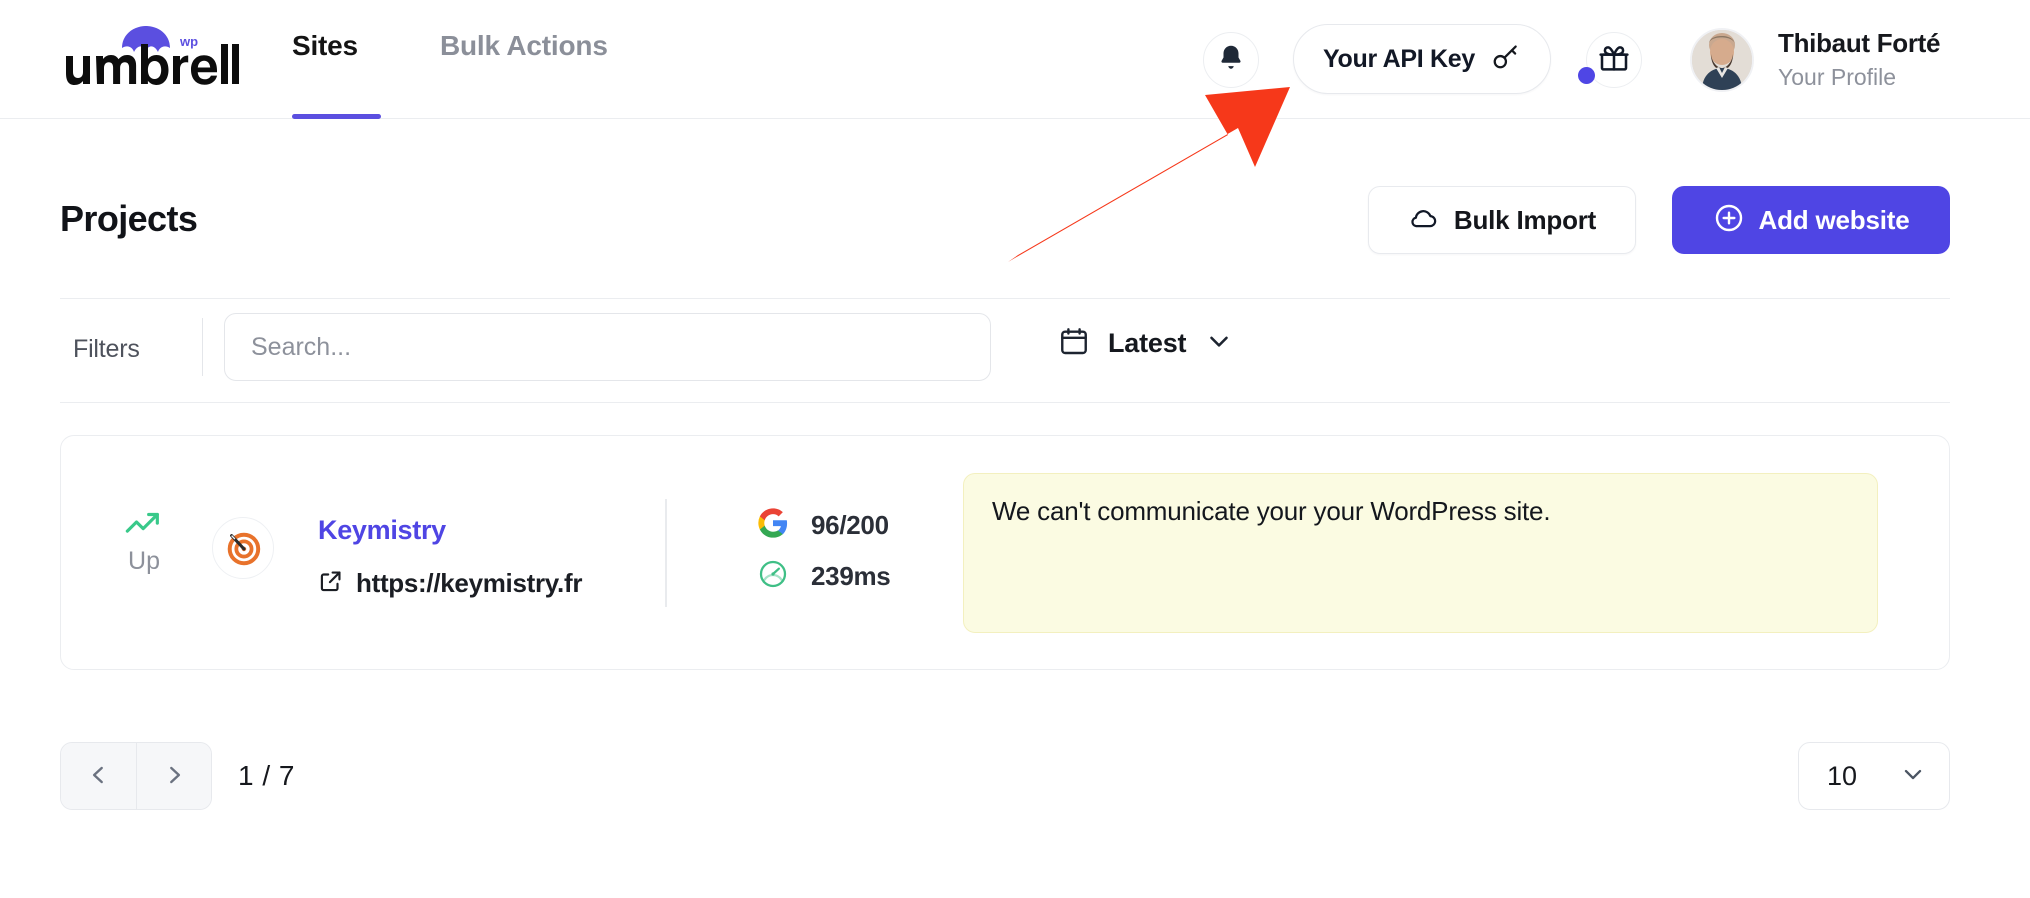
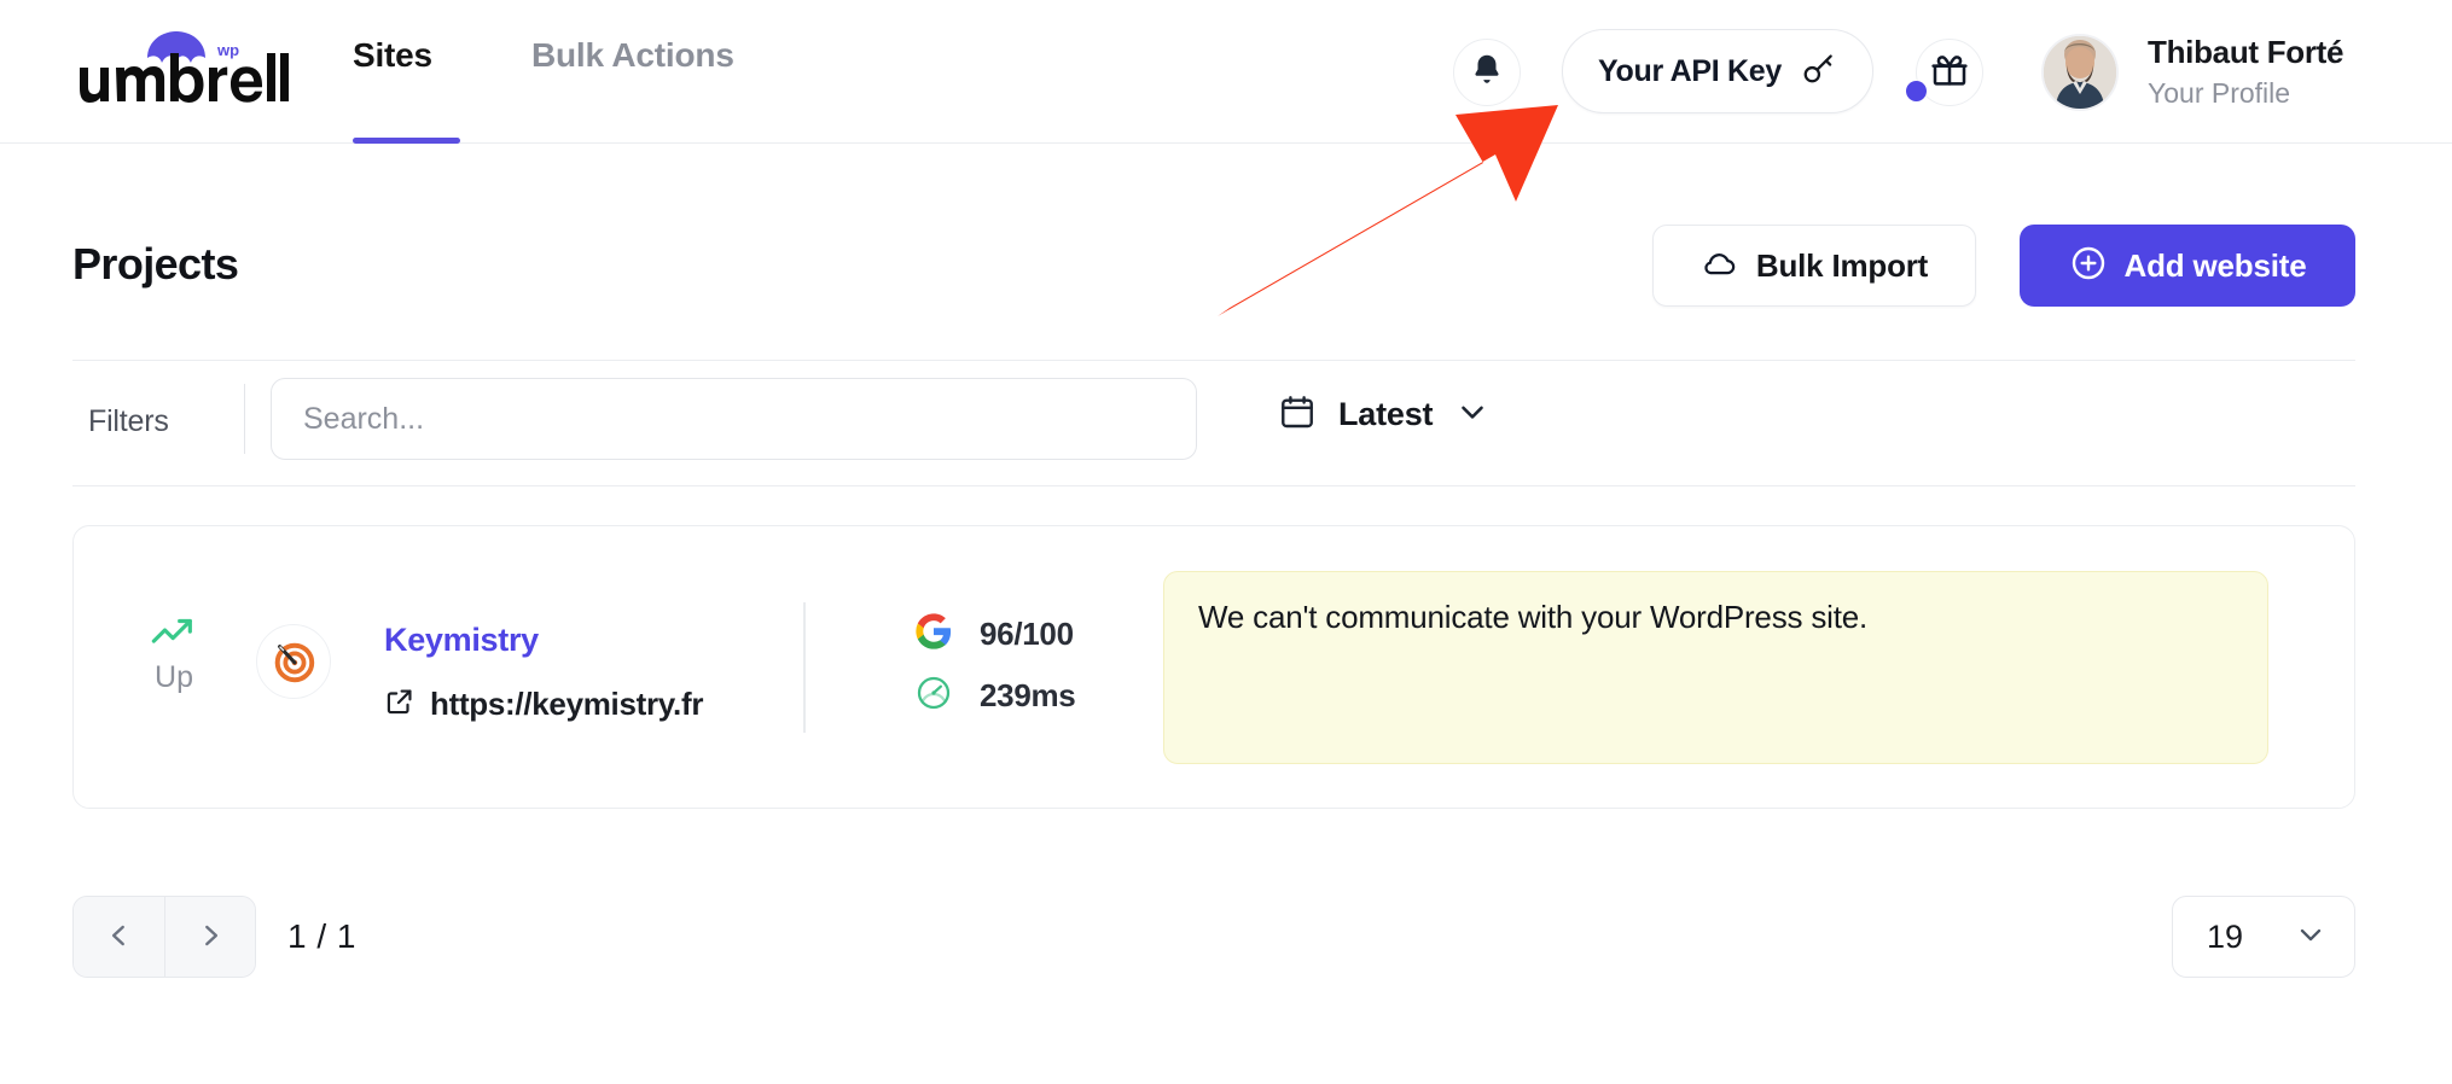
  wp
  Sites
  Bulk Actions
  Your API Key
  Thibaut Forté
  Your Profile
  Projects
  Bulk Import
  Add website
  Filters
  Search...
  Latest
  Up
  Keymistry
  https://keymistry.fr
- 96/200
+ 96/100
  239ms
- We can't communicate your your WordPress site.
+ We can't communicate with your WordPress site.
- 1 / 7
+ 1 / 1
- 10
+ 19
